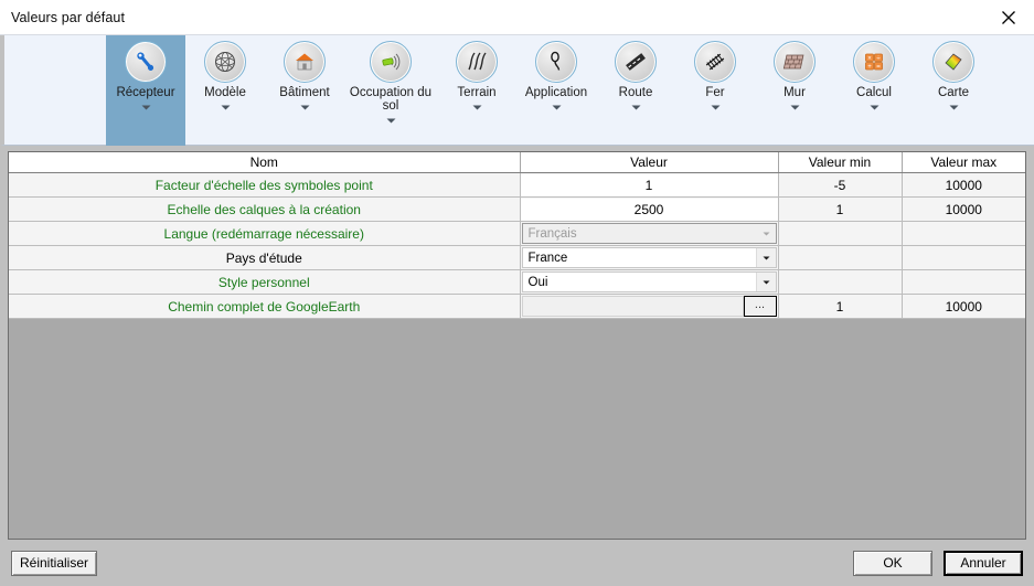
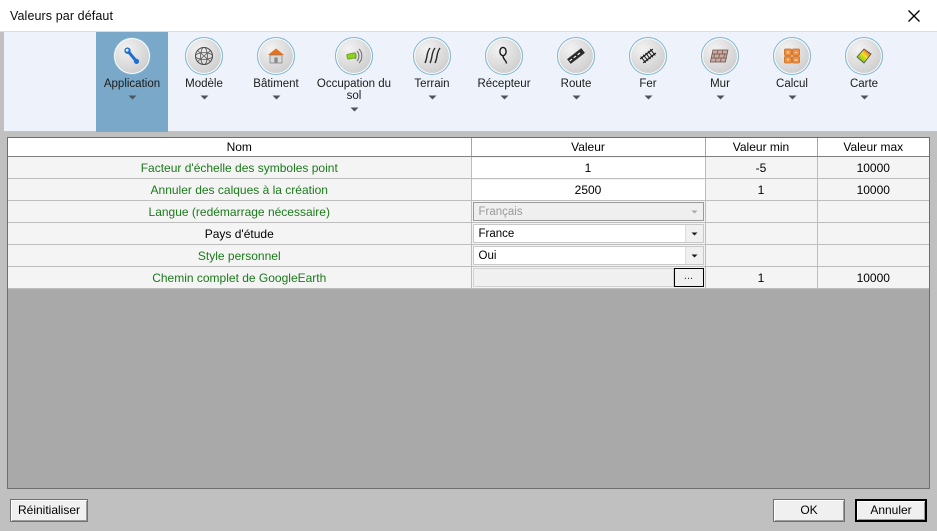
  Valeurs par défaut
- Récepteur
+ Application
  Modèle
  Bâtiment
  Occupation du sol
  Terrain
- Application
+ Récepteur
  Route
  Fer
  Mur
  Calcul
  Carte
  Nom	Valeur	Valeur min	Valeur max
  Facteur d'échelle des symboles point	1	-5	10000
- Echelle des calques à la création	2500	1	10000
+ Annuler des calques à la création	2500	1	10000
  Langue (redémarrage nécessaire)	Français
  Pays d'étude	France
  Style personnel	Oui
  Chemin complet de GoogleEarth	...	1	10000
  Réinitialiser
  OK
  Annuler
